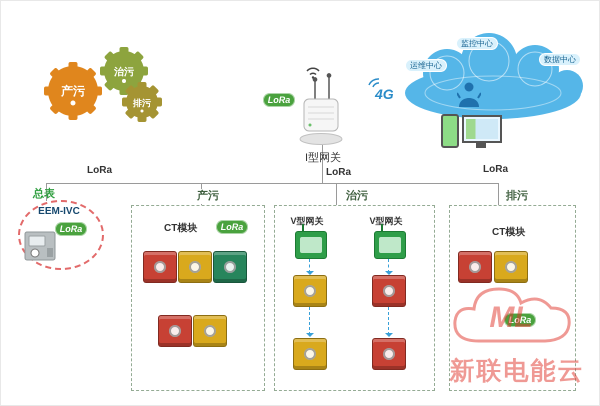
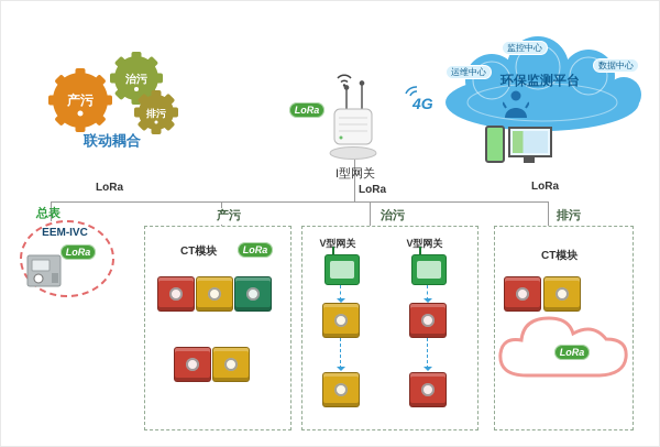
  产污
  治污
  排污
+ 联动耦合
  LoRa
  I型网关
  4G
+ 环保监测平台
  监控中心
  运维中心
  数据中心
  LoRa
  LoRa
  LoRa
  总表
  EEM-IVC
  LoRa
  产污
  CT模块
  LoRa
  治污
  V型网关
  V型网关
  排污
  CT模块
  LoRa
- ML
- 新联电能云
